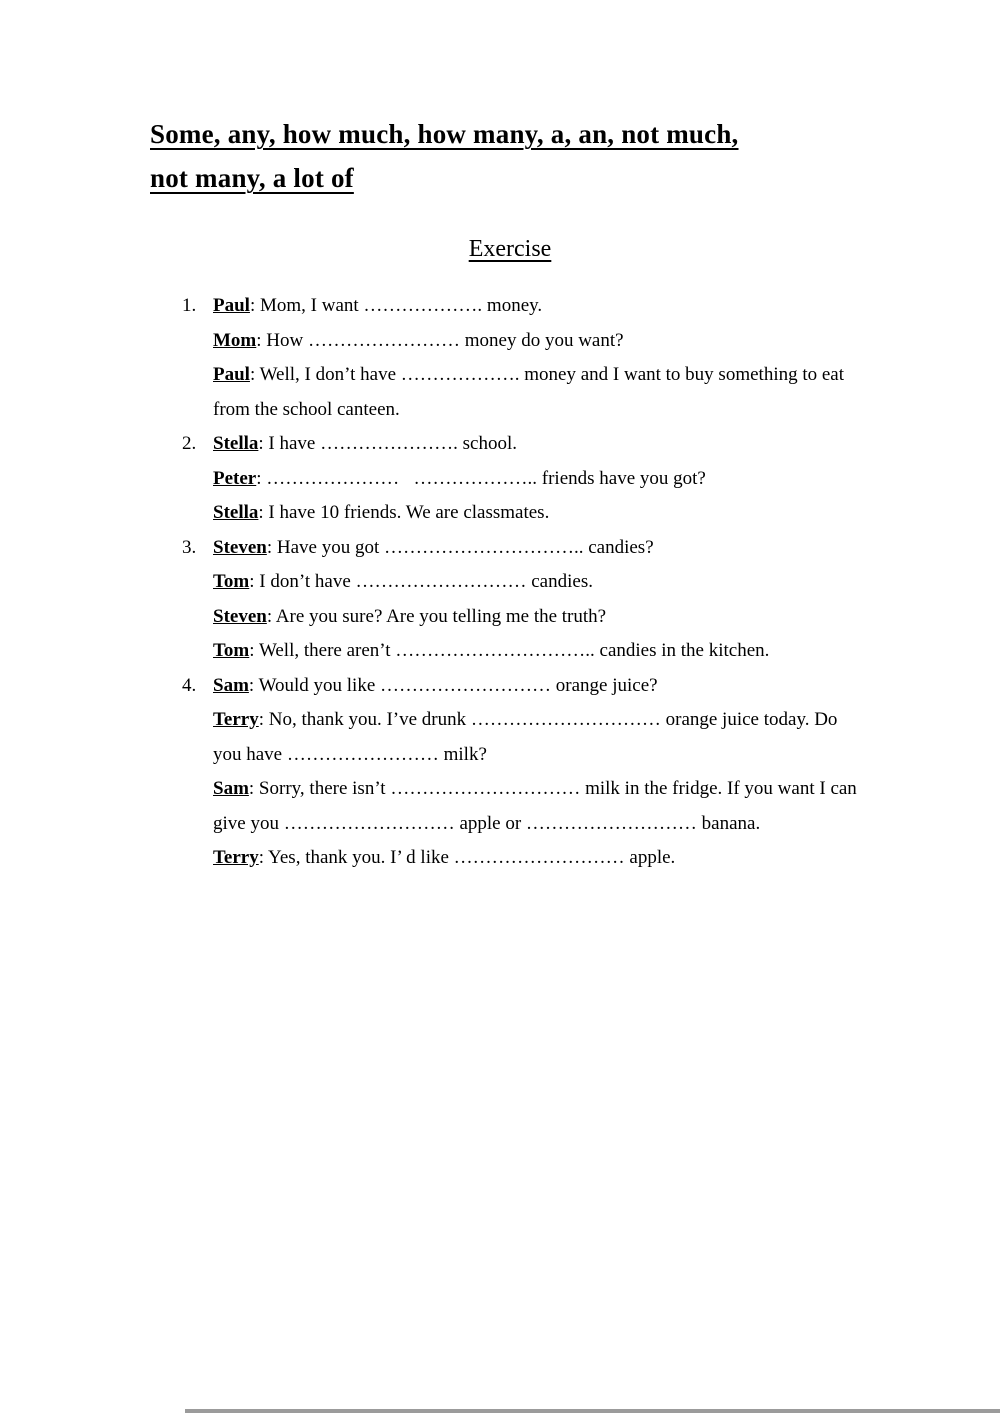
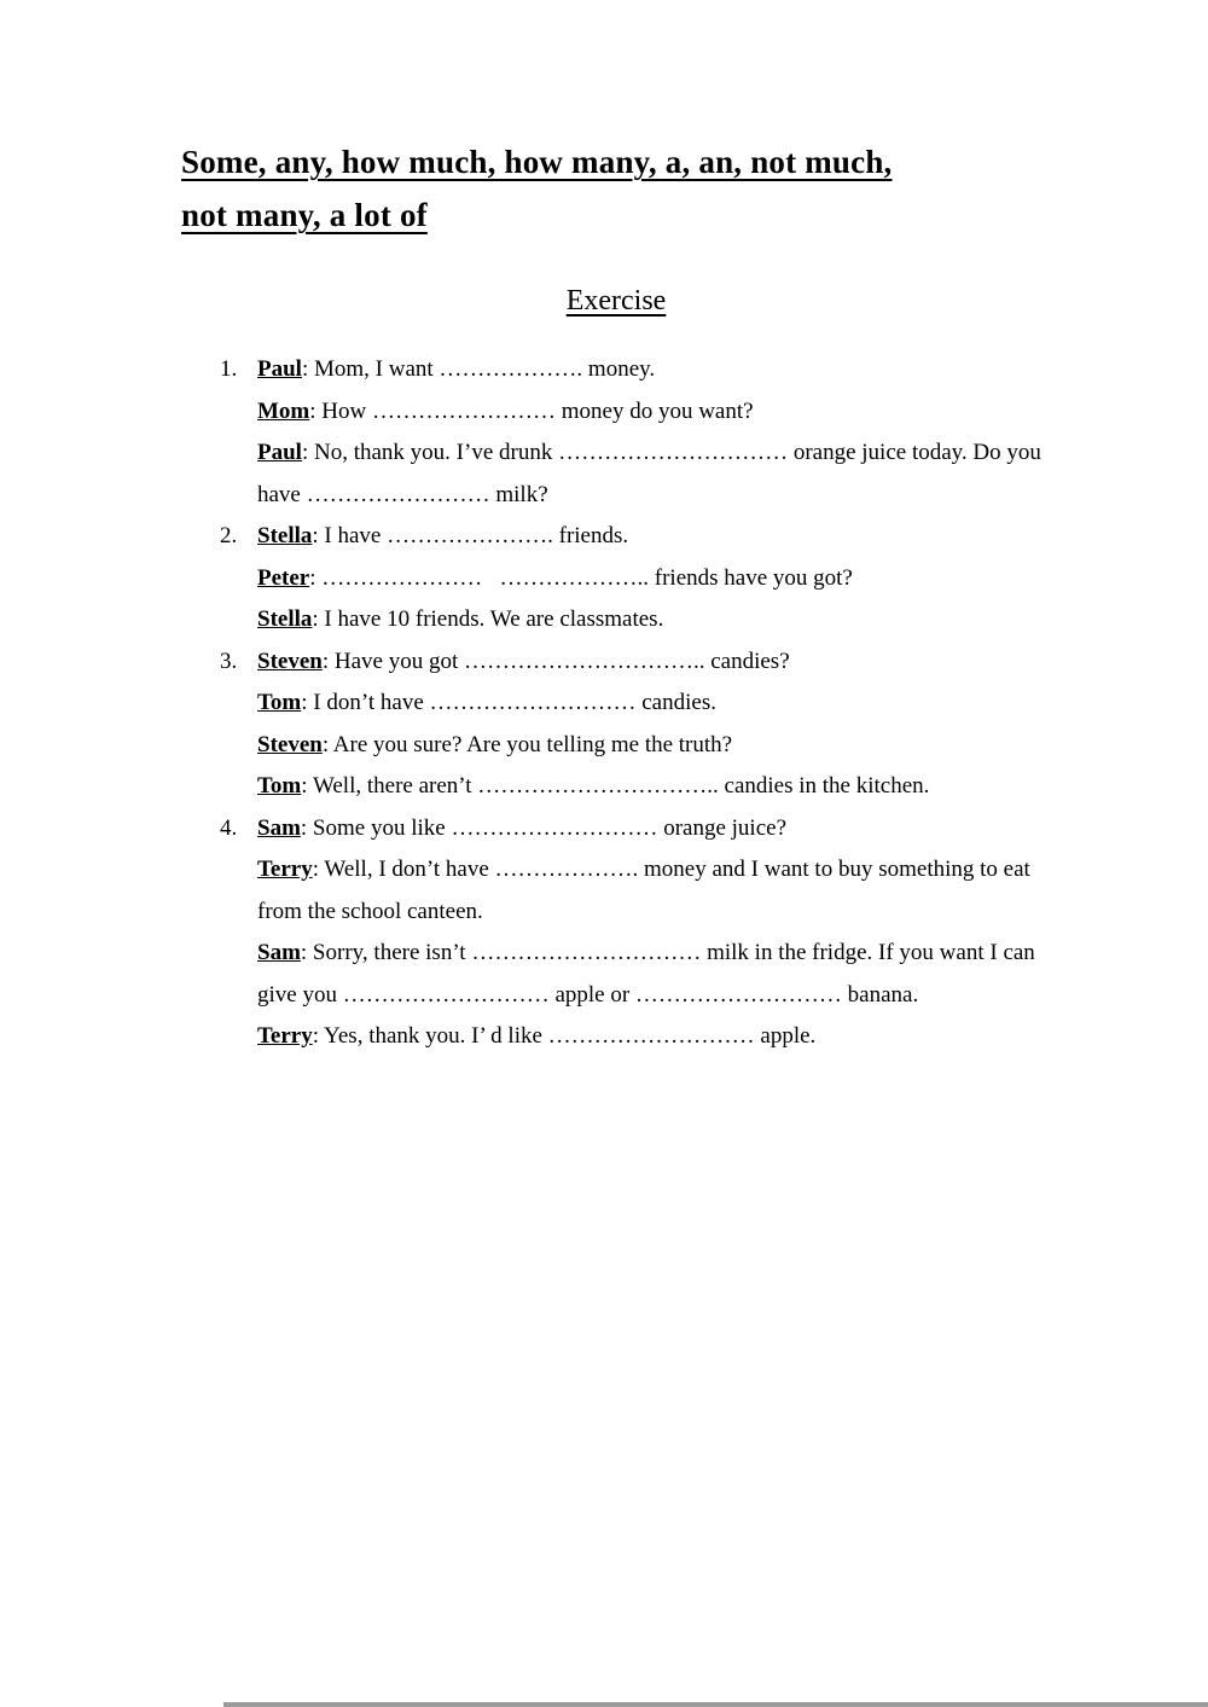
  Some, any, how much, how many, a, an, not much, not many, a lot of
  Exercise
  1.
  Paul: Mom, I want ………………. money.
  Mom: How …………………… money do you want?
- Paul: Well, I don’t have ………………. money and I want to buy something to eat from the school canteen.
+ Paul: No, thank you. I’ve drunk ………………………… orange juice today. Do you have …………………… milk?
  2.
- Stella: I have …………………. school.
+ Stella: I have …………………. friends.
  Peter: ………………… ……………….. friends have you got?
  Stella: I have 10 friends. We are classmates.
  3.
  Steven: Have you got ………………………….. candies?
  Tom: I don’t have ……………………… candies.
  Steven: Are you sure? Are you telling me the truth?
  Tom: Well, there aren’t ………………………….. candies in the kitchen.
  4.
- Sam: Would you like ……………………… orange juice?
+ Sam: Some you like ……………………… orange juice?
- Terry: No, thank you. I’ve drunk ………………………… orange juice today. Do you have …………………… milk?
+ Terry: Well, I don’t have ………………. money and I want to buy something to eat from the school canteen.
  Sam: Sorry, there isn’t ………………………… milk in the fridge. If you want I can give you ……………………… apple or ……………………… banana.
  Terry: Yes, thank you. I’ d like ……………………… apple.
